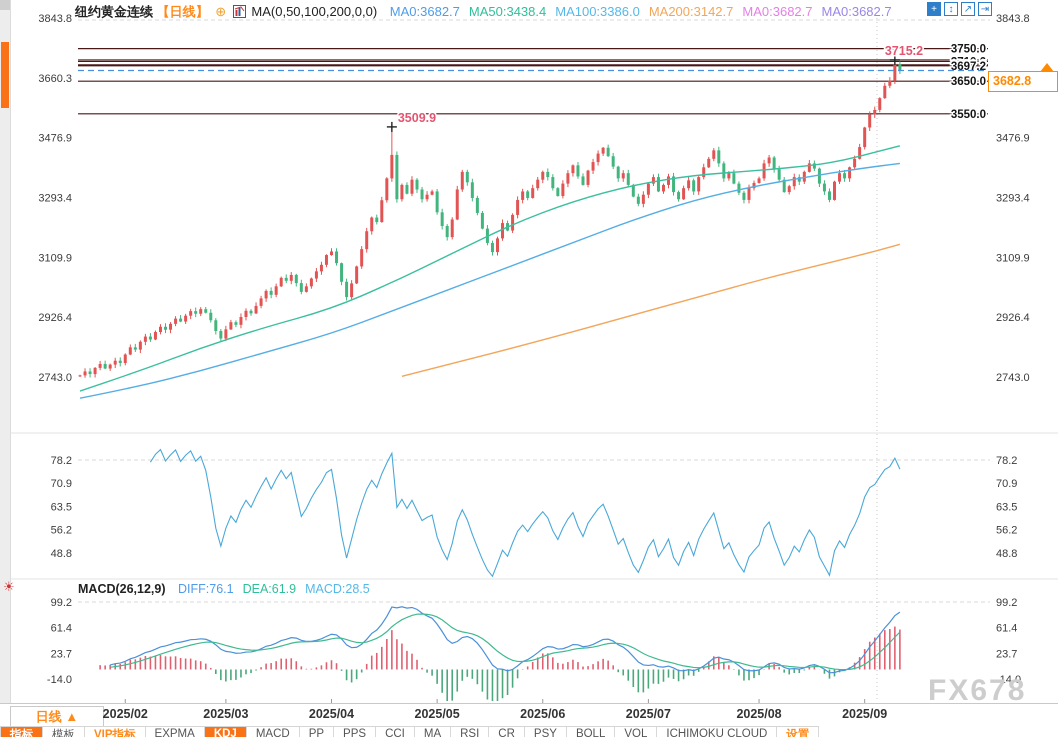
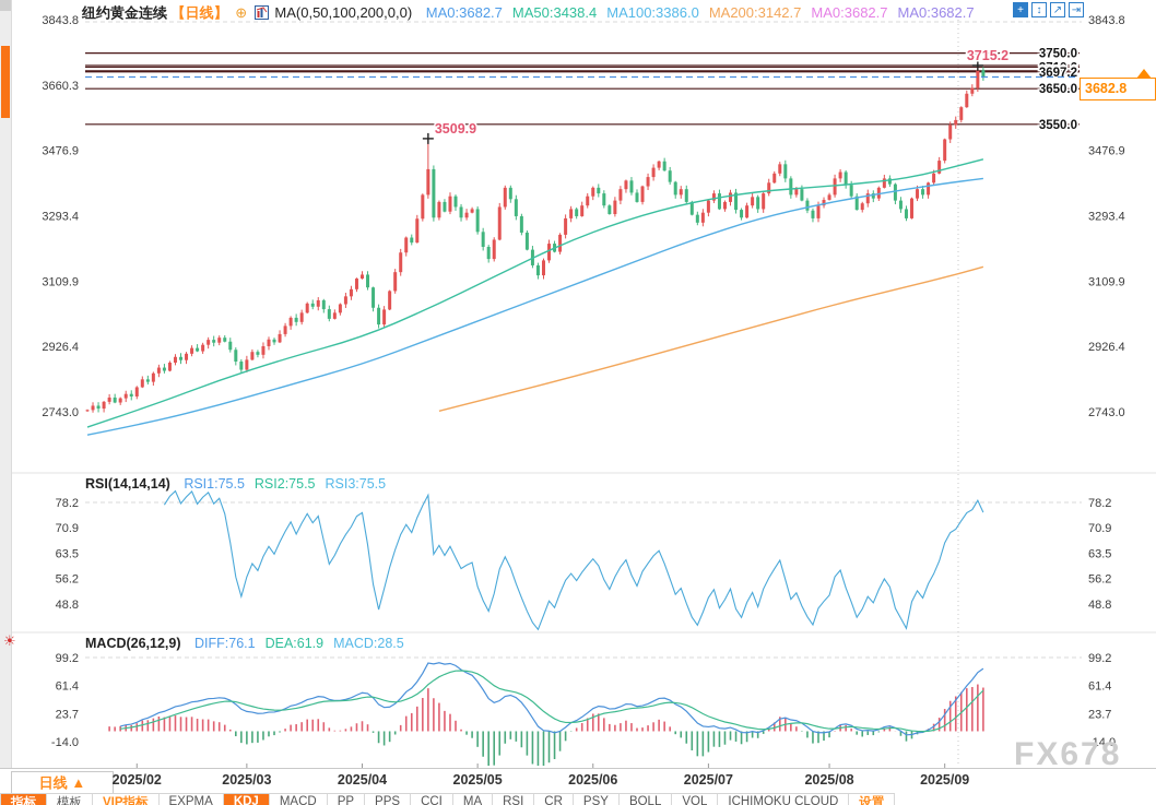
  3843.8
  3843.8
  3660.3
  3476.9
  3476.9
  3293.4
  3293.4
  3109.9
  3109.9
  2926.4
  2926.4
  2743.0
  2743.0
  78.2
  78.2
  70.9
  70.9
  63.5
  63.5
  56.2
  56.2
  48.8
  48.8
  99.2
  99.2
  61.4
  61.4
  23.7
  23.7
  -14.0
  -14.0
  3750.0
  3710.6
  3697.2
  3650.0
  3550.0
  3509.9
  3715.2
  ☀
  纽约黄金连续 【日线】 ⊕ MA(0,50,100,200,0,0) MA0:3682.7 MA50:3438.4 MA100:3386.0 MA200:3142.7 MA0:3682.7 MA0:3682.7
  +
  ↕
  ↗
  ⇥
+ RSI(14,14,14) RSI1:75.5 RSI2:75.5 RSI3:75.5
  MACD(26,12,9) DIFF:76.1 DEA:61.9 MACD:28.5
  3682.8
  日线 ▲
  2025/02
  2025/03
  2025/04
  2025/05
  2025/06
  2025/07
  2025/08
  2025/09
  指标
  模板
  VIP指标
  EXPMA
  KDJ
  MACD
  PP
  PPS
  CCI
  MA
  RSI
  CR
  PSY
  BOLL
  VOL
  ICHIMOKU CLOUD
  设置
  FX678
